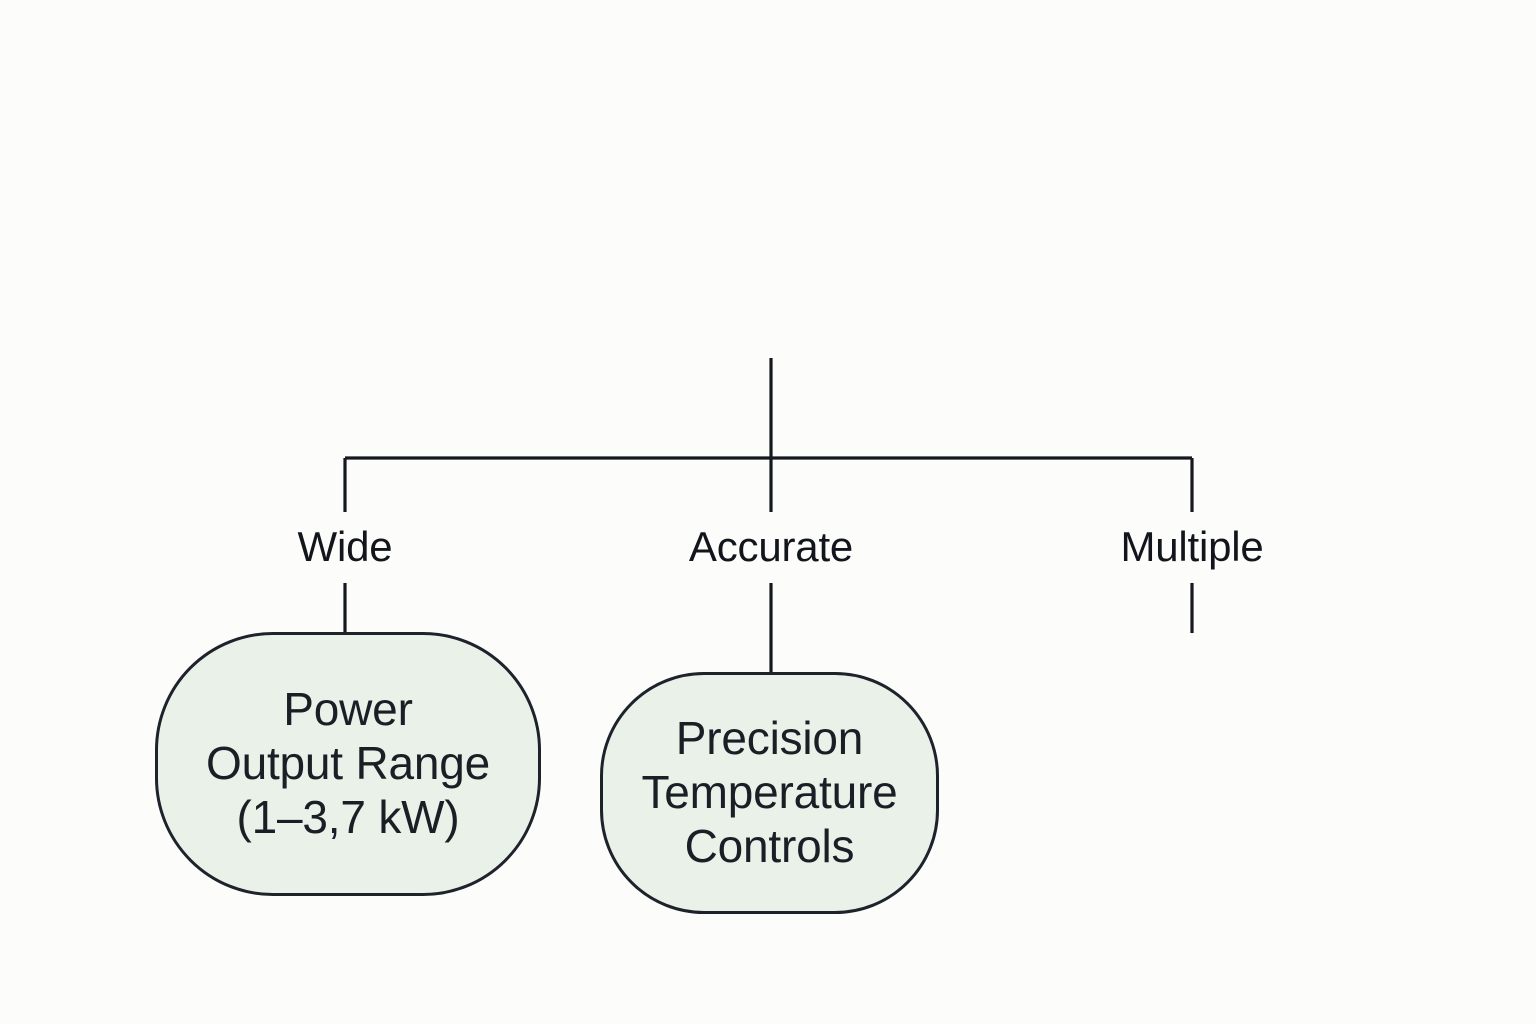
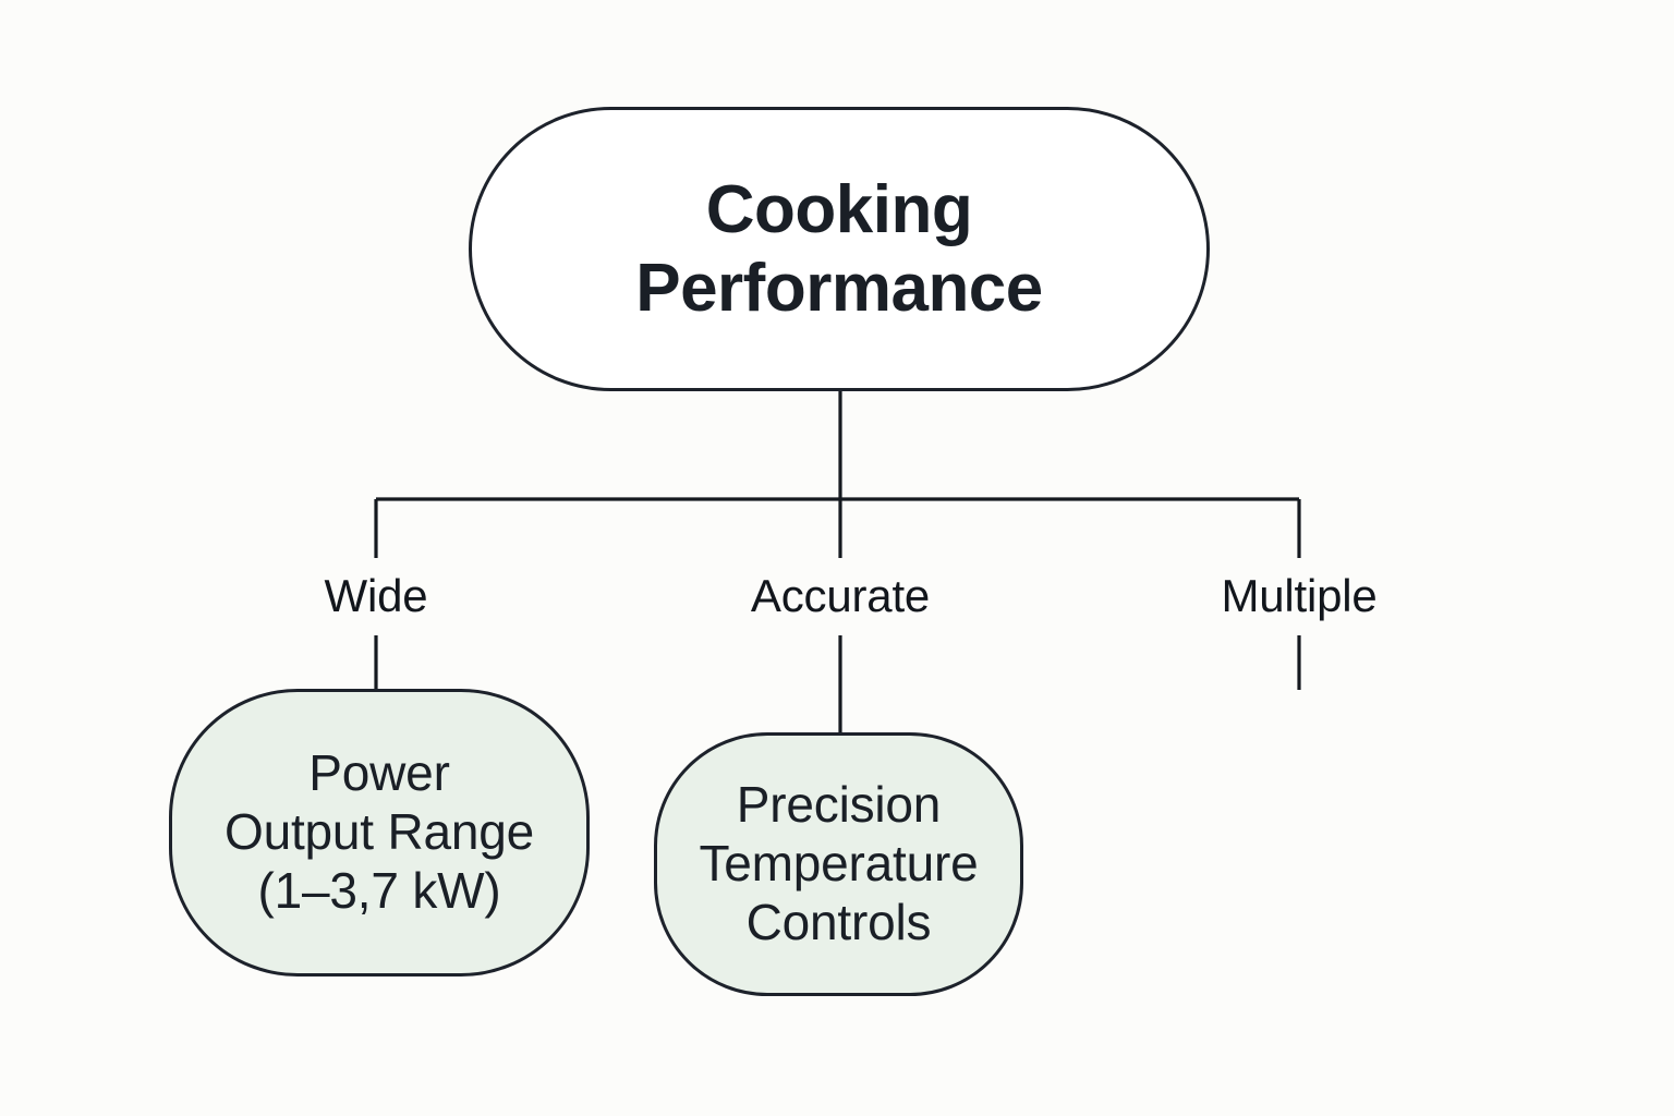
+ Cooking
+ Performance
  Wide
  Accurate
  Multiple
  Power
  Output Range
  (1–3,7 kW)
  Precision
  Temperature
  Controls
